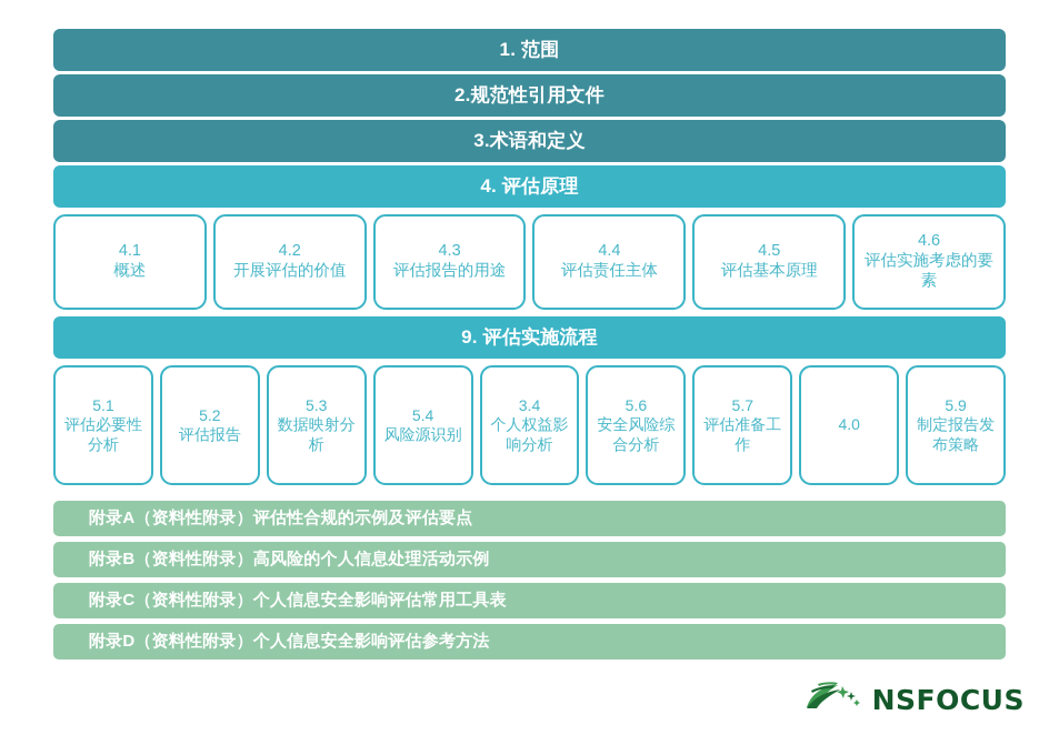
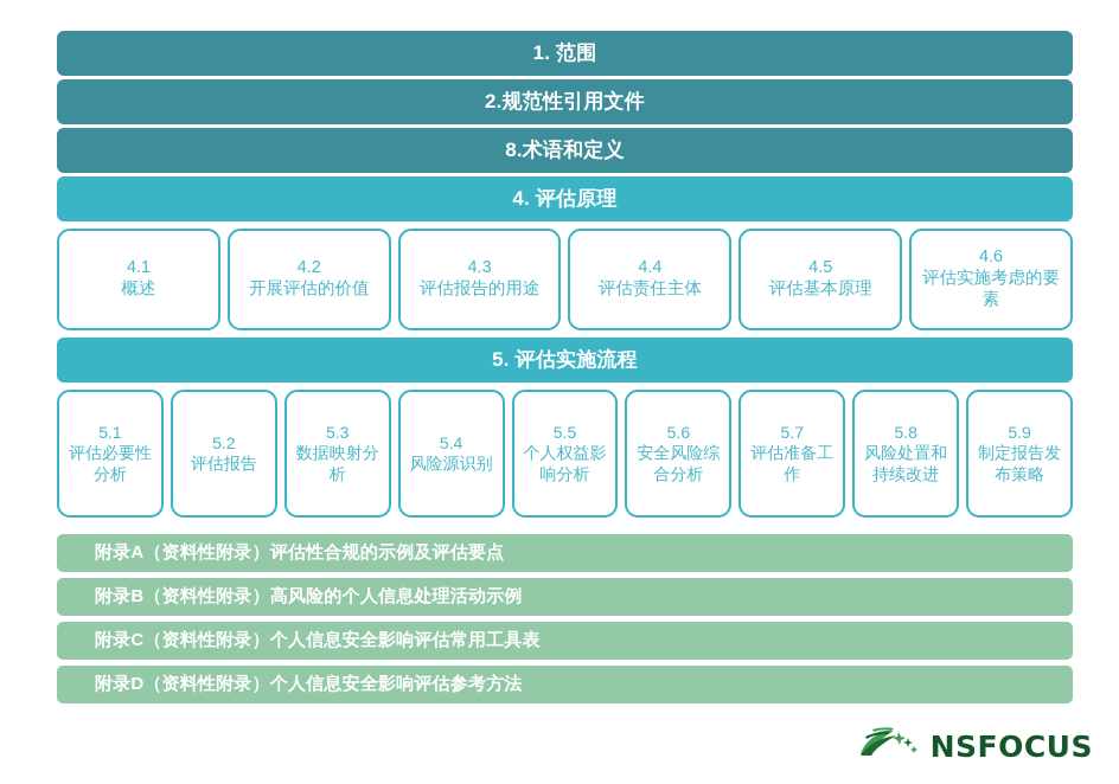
  1. 范围
  2.规范性引用文件
- 3.术语和定义
+ 8.术语和定义
  4. 评估原理
  4.1
  概述
  4.2
  开展评估的价值
  4.3
  评估报告的用途
  4.4
  评估责任主体
  4.5
  评估基本原理
  4.6
  评估实施考虑的要素
- 9. 评估实施流程
+ 5. 评估实施流程
  5.1
  评估必要性分析
  5.2
  评估报告
  5.3
  数据映射分析
  5.4
  风险源识别
- 3.4
+ 5.5
  个人权益影响分析
  5.6
  安全风险综合分析
  5.7
  评估准备工作
- 4.0
+ 5.8
+ 风险处置和持续改进
  5.9
  制定报告发布策略
  附录A（资料性附录）评估性合规的示例及评估要点
  附录B（资料性附录）高风险的个人信息处理活动示例
  附录C（资料性附录）个人信息安全影响评估常用工具表
  附录D（资料性附录）个人信息安全影响评估参考方法
  NSFOCUS
